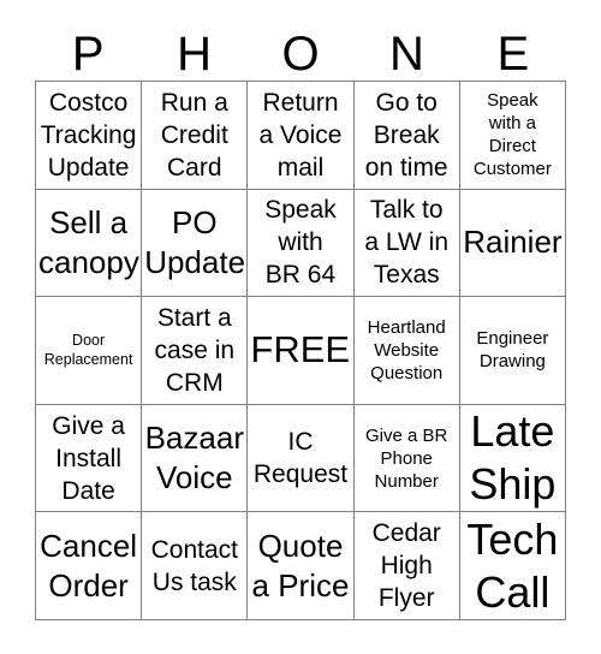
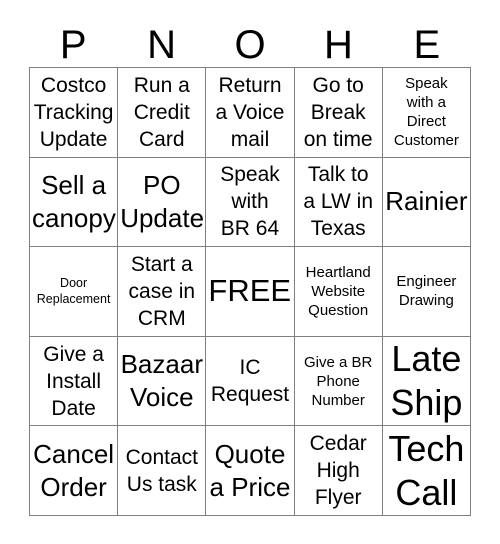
  P
- H
+ N
  O
- N
+ H
  E
  Costco
  Tracking
  Update
  Run a
  Credit
  Card
  Return
  a Voice
  mail
  Go to
  Break
  on time
  Speak
  with a
  Direct
  Customer
  Sell a
  canopy
  PO
  Update
  Speak
  with
  BR 64
  Talk to
  a LW in
  Texas
  Rainier
  Door
  Replacement
  Start a
  case in
  CRM
  FREE
  Heartland
  Website
  Question
  Engineer
  Drawing
  Give a
  Install
  Date
  Bazaar
  Voice
  IC
  Request
  Give a BR
  Phone
  Number
  Late
  Ship
  Cancel
  Order
  Contact
  Us task
  Quote
  a Price
  Cedar
  High
  Flyer
  Tech
  Call
